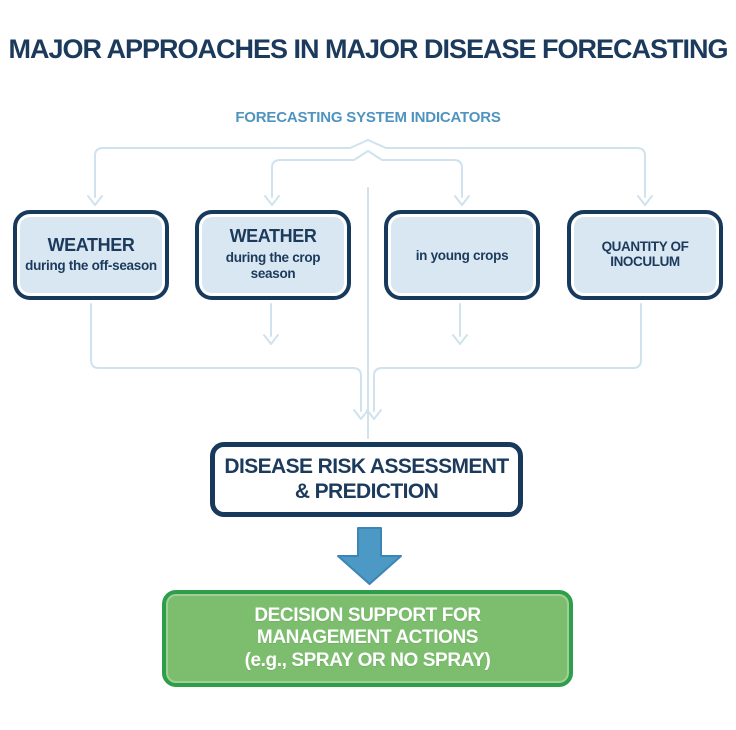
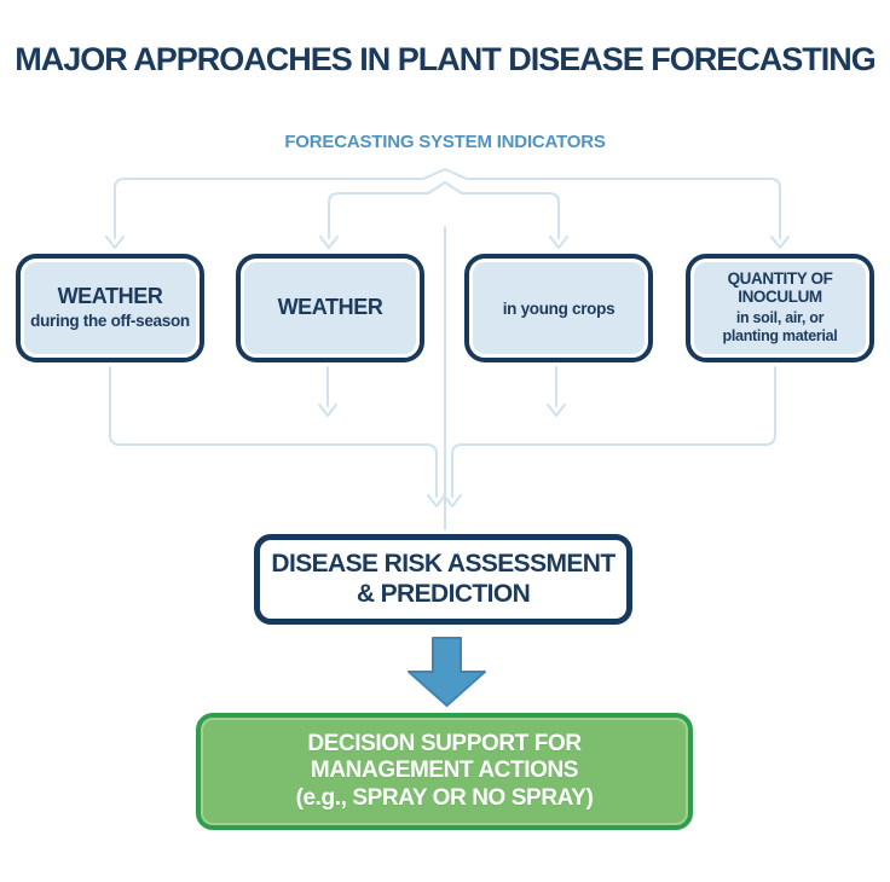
- MAJOR APPROACHES IN MAJOR DISEASE FORECASTING
+ MAJOR APPROACHES IN PLANT DISEASE FORECASTING
  FORECASTING SYSTEM INDICATORS
  WEATHER
  during the off-season
  WEATHER
- during the crop season
  in young crops
  QUANTITY OF INOCULUM
+ in soil, air, or
+ planting material
  DISEASE RISK ASSESSMENT
  & PREDICTION
  DECISION SUPPORT FOR
  MANAGEMENT ACTIONS
  (e.g., SPRAY OR NO SPRAY)
